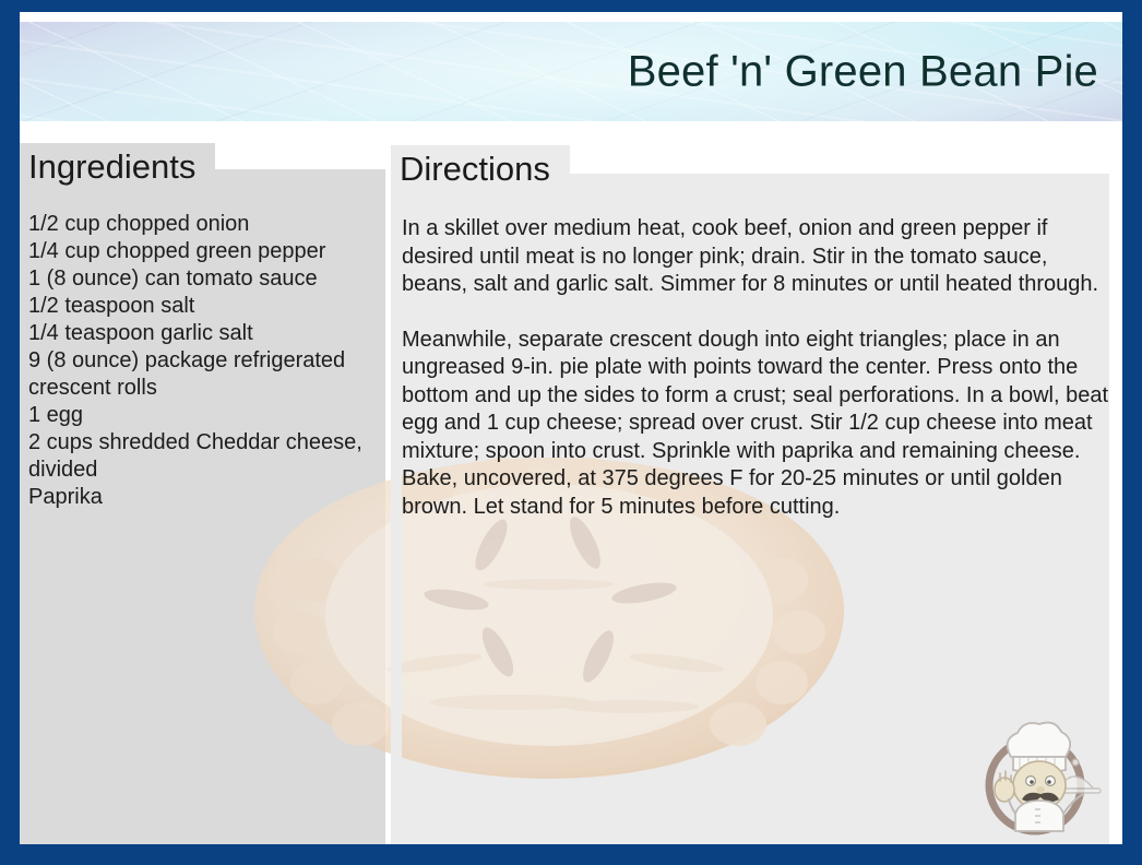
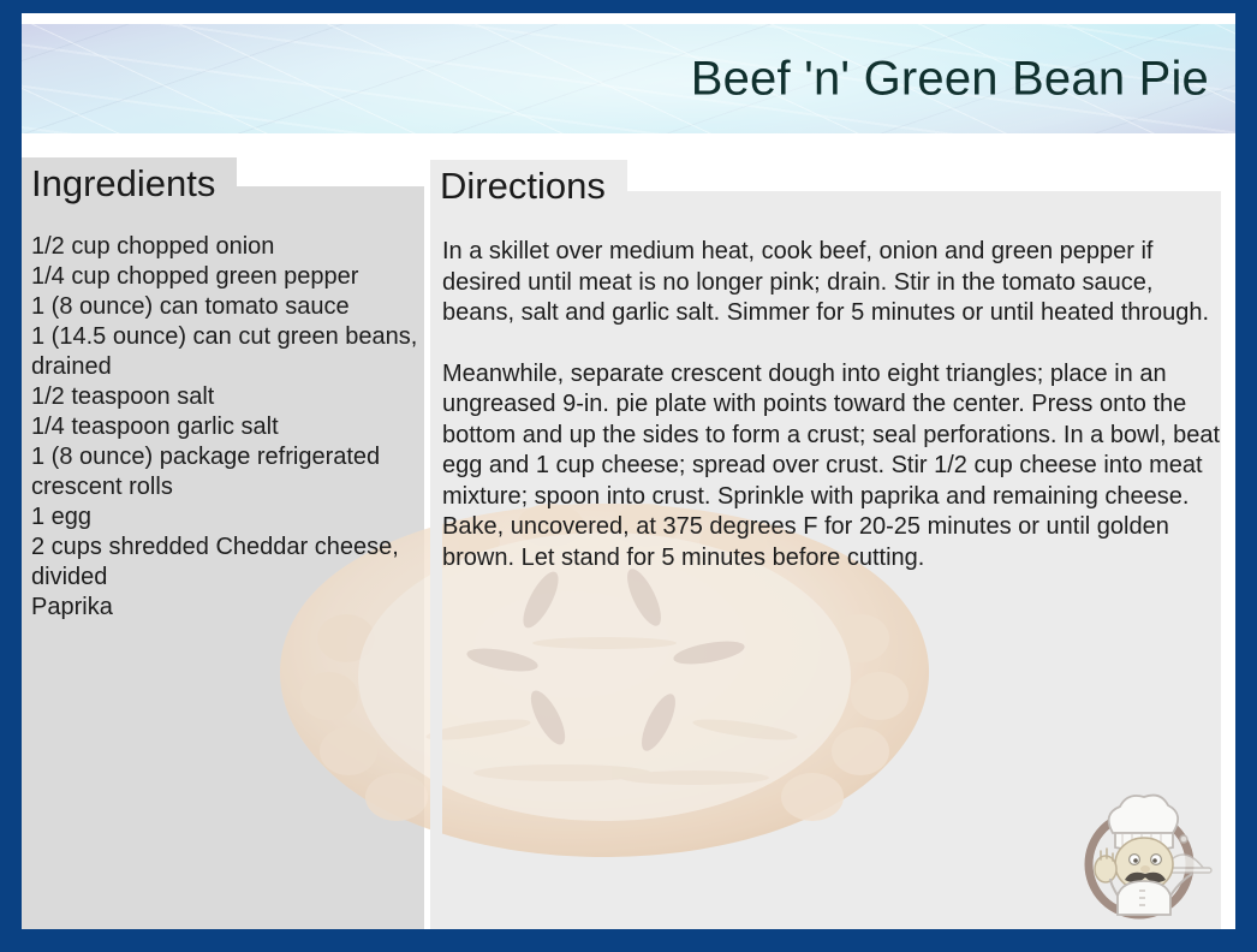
  Beef 'n' Green Bean Pie
  Ingredients
  Directions
  1/2 cup chopped onion
  1/4 cup chopped green pepper
  1 (8 ounce) can tomato sauce
+ 1 (14.5 ounce) can cut green beans, drained
  1/2 teaspoon salt
  1/4 teaspoon garlic salt
- 9 (8 ounce) package refrigerated crescent rolls
+ 1 (8 ounce) package refrigerated crescent rolls
  1 egg
  2 cups shredded Cheddar cheese, divided
  Paprika
- In a skillet over medium heat, cook beef, onion and green pepper if desired until meat is no longer pink; drain. Stir in the tomato sauce, beans, salt and garlic salt. Simmer for 8 minutes or until heated through.
+ In a skillet over medium heat, cook beef, onion and green pepper if desired until meat is no longer pink; drain. Stir in the tomato sauce, beans, salt and garlic salt. Simmer for 5 minutes or until heated through.
  Meanwhile, separate crescent dough into eight triangles; place in an ungreased 9-in. pie plate with points toward the center. Press onto the bottom and up the sides to form a crust; seal perforations. In a bowl, beat egg and 1 cup cheese; spread over crust. Stir 1/2 cup cheese into meat mixture; spoon into crust. Sprinkle with paprika and remaining cheese. Bake, uncovered, at 375 degrees F for 20-25 minutes or until golden brown. Let stand for 5 minutes before cutting.
